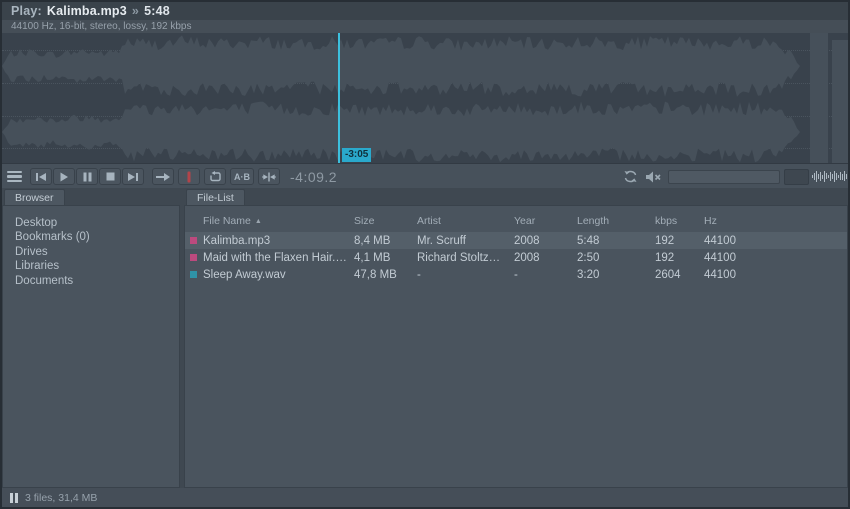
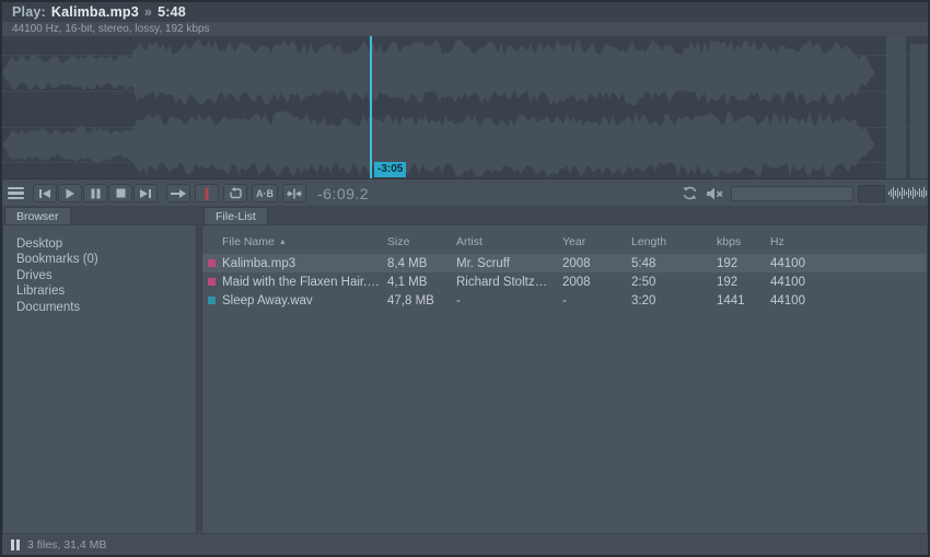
  Play:
  Kalimba.mp3
  »
  5:48
  44100 Hz, 16-bit, stereo, lossy, 192 kbps
  -3:05
  A·B
- -4:09.2
+ -6:09.2
  Browser
  Desktop
  Bookmarks (0)
  Drives
  Libraries
  Documents
  File-List
  File Name
  Size
  Artist
  Year
  Length
  kbps
  Hz
  Kalimba.mp3
  8,4 MB
  Mr. Scruff
  2008
  5:48
  192
  44100
  Maid with the Flaxen Hair.mp
  4,1 MB
  Richard Stoltzman/
  2008
  2:50
  192
  44100
  Sleep Away.wav
  47,8 MB
  -
  -
  3:20
- 2604
+ 1441
  44100
  3 files, 31,4 MB
